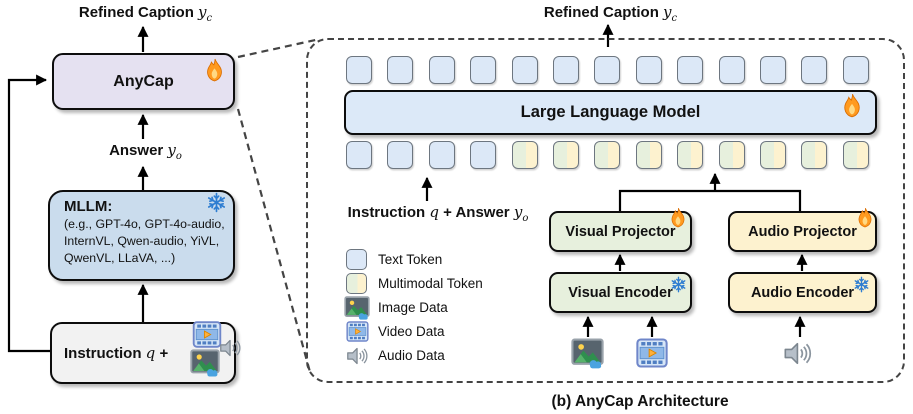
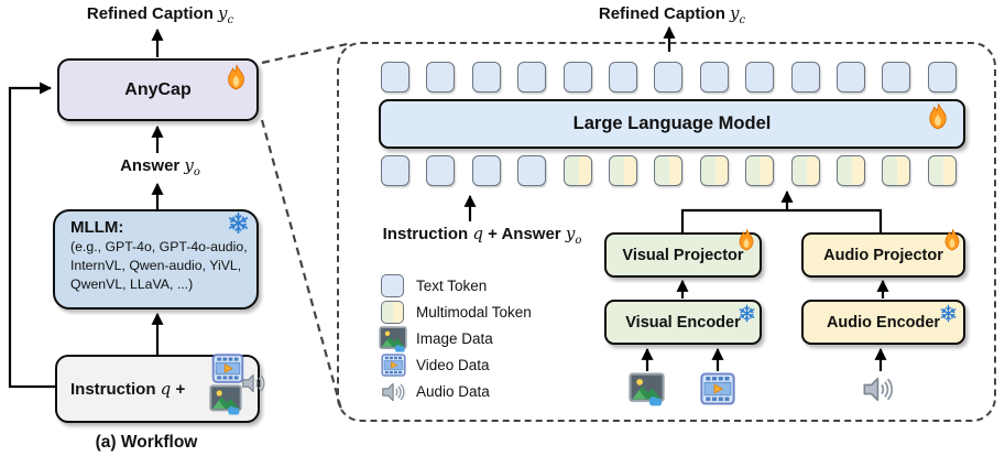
  Refined Caption yc
  AnyCap
  Answer yo
  MLLM:
  (e.g., GPT-4o, GPT-4o-audio,
  InternVL, Qwen-audio, YiVL,
  QwenVL, LLaVA, ...)
  Instruction q +
+ (a) Workflow
  Refined Caption yc
  Large Language Model
  Instruction q + Answer yo
  Visual Projector
  Audio Projector
  Visual Encoder
  Audio Encoder
  Text Token
  Multimodal Token
  Image Data
  Video Data
  Audio Data
- (b) AnyCap Architecture
